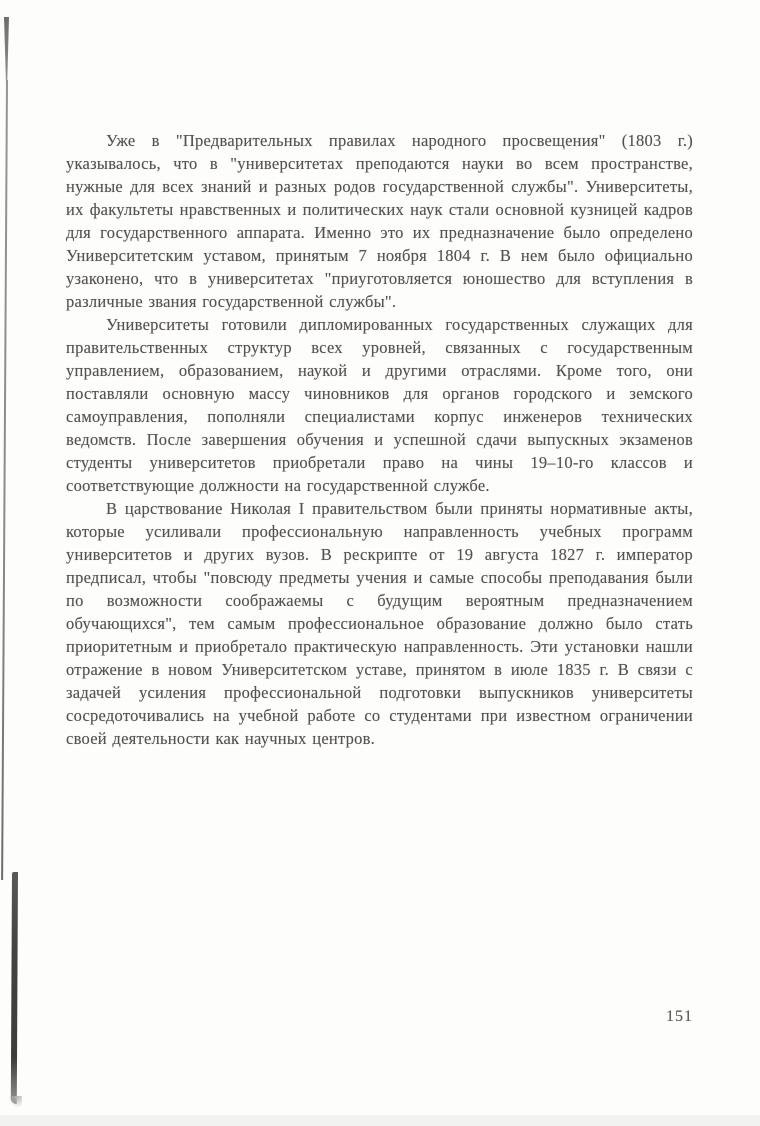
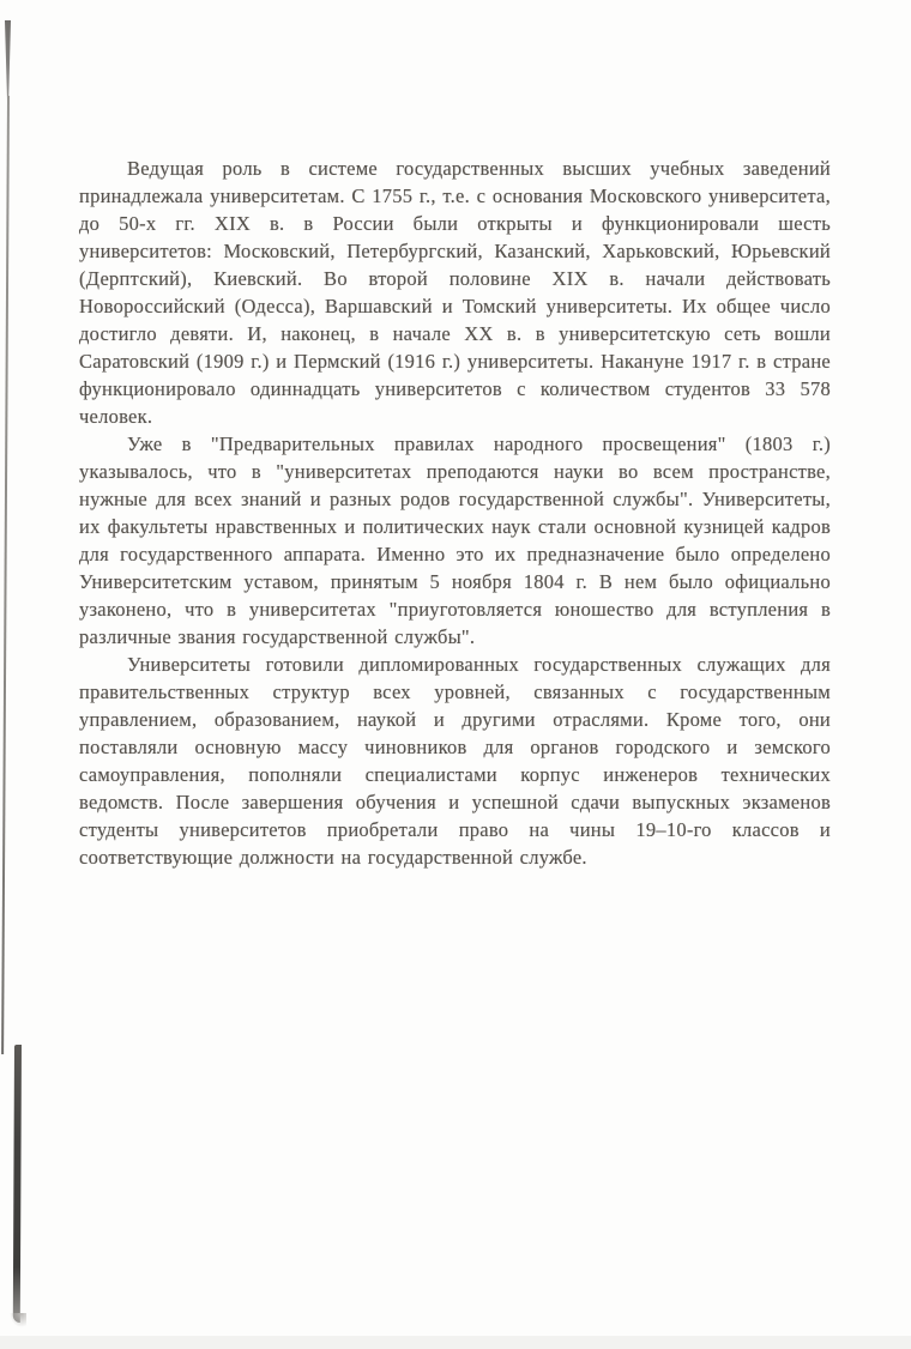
+ Ведущая роль в системе государственных высших учебных заведений принадлежала университетам. С 1755 г., т.е. с основания Московского университета, до 50-х гг. XIX в. в России были открыты и функционировали шесть университетов: Московский, Петербургский, Казанский, Харьковский, Юрьевский (Дерптский), Киевский. Во второй половине XIX в. начали действовать Новороссийский (Одесса), Варшавский и Томский университеты. Их общее число достигло девяти. И, наконец, в начале XX в. в университетскую сеть вошли Саратовский (1909 г.) и Пермский (1916 г.) университеты. Накануне 1917 г. в стране функционировало одиннадцать университетов с количеством студентов 33 578 человек.
- Уже в "Предварительных правилах народного просвещения" (1803 г.) указывалось, что в "университетах преподаются науки во всем пространстве, нужные для всех знаний и разных родов государственной службы". Университеты, их факультеты нравственных и политических наук стали основной кузницей кадров для государственного аппарата. Именно это их предназначение было определено Университетским уставом, принятым 7 ноября 1804 г. В нем было официально узаконено, что в университетах "приуготовляется юношество для вступления в различные звания государственной службы".
+ Уже в "Предварительных правилах народного просвещения" (1803 г.) указывалось, что в "университетах преподаются науки во всем пространстве, нужные для всех знаний и разных родов государственной службы". Университеты, их факультеты нравственных и политических наук стали основной кузницей кадров для государственного аппарата. Именно это их предназначение было определено Университетским уставом, принятым 5 ноября 1804 г. В нем было официально узаконено, что в университетах "приуготовляется юношество для вступления в различные звания государственной службы".
  Университеты готовили дипломированных государственных служащих для правительственных структур всех уровней, связанных с государственным управлением, образованием, наукой и другими отраслями. Кроме того, они поставляли основную массу чиновников для органов городского и земского самоуправления, пополняли специалистами корпус инженеров технических ведомств. После завершения обучения и успешной сдачи выпускных экзаменов студенты университетов приобретали право на чины 19–10-го классов и соответствующие должности на государственной службе.
- В царствование Николая I правительством были приняты нормативные акты, которые усиливали профессиональную направленность учебных программ университетов и других вузов. В рескрипте от 19 августа 1827 г. император предписал, чтобы "повсюду предметы учения и самые способы преподавания были по возможности соображаемы с будущим вероятным предназначением обучающихся", тем самым профессиональное образование должно было стать приоритетным и приобретало практическую направленность. Эти установки нашли отражение в новом Университетском уставе, принятом в июле 1835 г. В связи с задачей усиления профессиональной подготовки выпускников университеты сосредоточивались на учебной работе со студентами при известном ограничении своей деятельности как научных центров.
- 151
